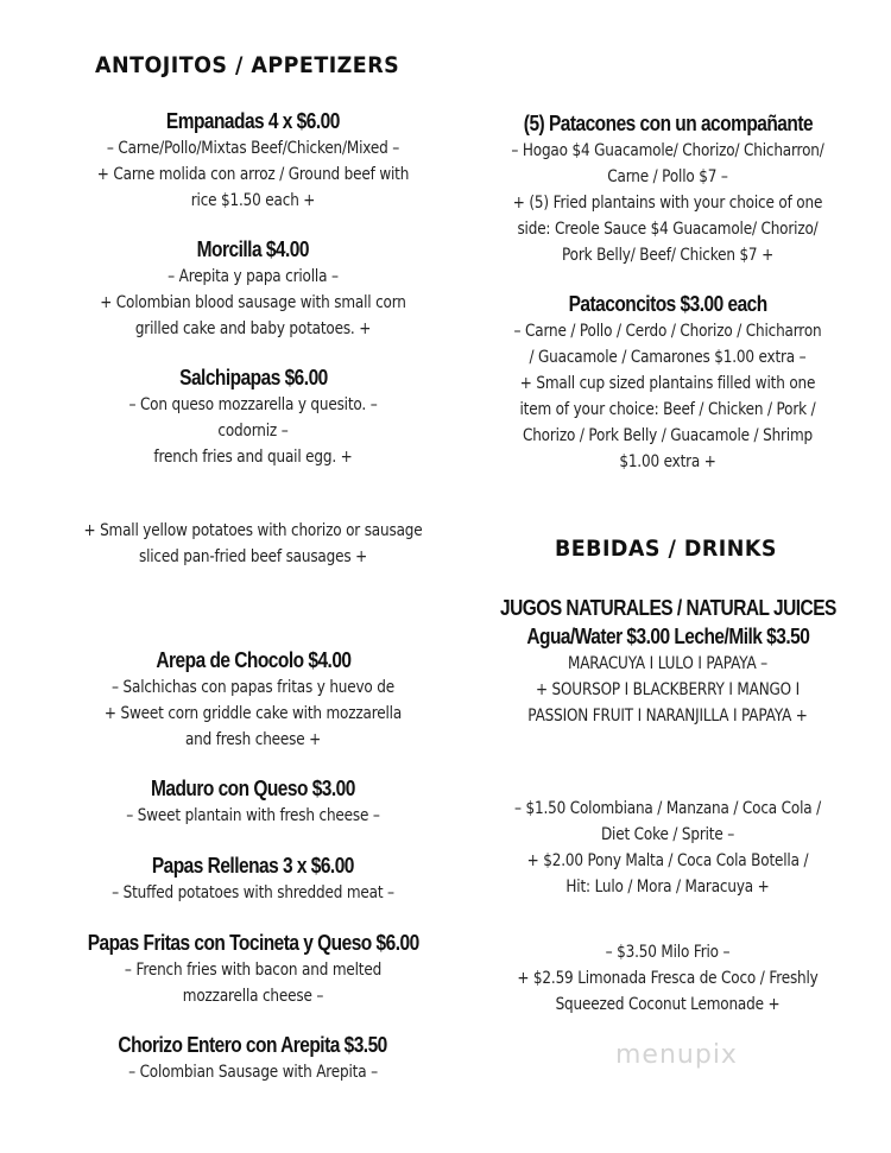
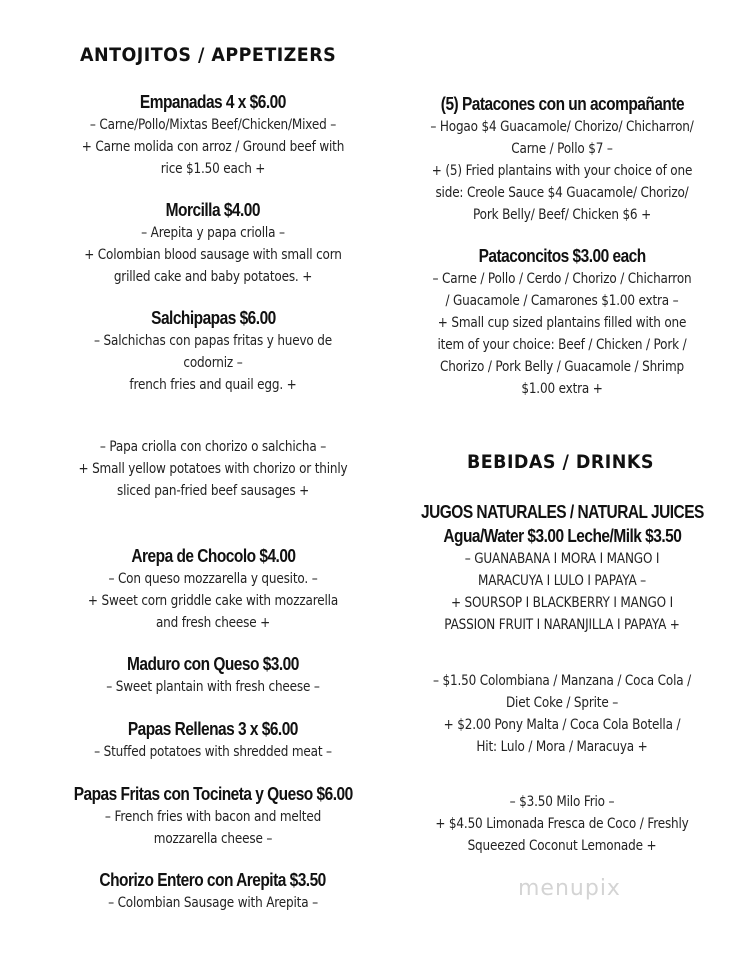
  ANTOJITOS / APPETIZERS
  Empanadas 4 x $6.00
  – Carne/Pollo/Mixtas Beef/Chicken/Mixed –
  + Carne molida con arroz / Ground beef with
  rice $1.50 each +
  Morcilla $4.00
  – Arepita y papa criolla –
  + Colombian blood sausage with small corn
  grilled cake and baby potatoes. +
  Salchipapas $6.00
- – Con queso mozzarella y quesito. –
+ – Salchichas con papas fritas y huevo de
  codorniz –
  french fries and quail egg. +
+ – Papa criolla con chorizo o salchicha –
- + Small yellow potatoes with chorizo or sausage
+ + Small yellow potatoes with chorizo or thinly
  sliced pan-fried beef sausages +
  Arepa de Chocolo $4.00
- – Salchichas con papas fritas y huevo de
+ – Con queso mozzarella y quesito. –
  + Sweet corn griddle cake with mozzarella
  and fresh cheese +
  Maduro con Queso $3.00
  – Sweet plantain with fresh cheese –
  Papas Rellenas 3 x $6.00
  – Stuffed potatoes with shredded meat –
  Papas Fritas con Tocineta y Queso $6.00
  – French fries with bacon and melted
  mozzarella cheese –
  Chorizo Entero con Arepita $3.50
  – Colombian Sausage with Arepita –
  (5) Patacones con un acompañante
  – Hogao $4 Guacamole/ Chorizo/ Chicharron/
  Carne / Pollo $7 –
  + (5) Fried plantains with your choice of one
  side: Creole Sauce $4 Guacamole/ Chorizo/
- Pork Belly/ Beef/ Chicken $7 +
+ Pork Belly/ Beef/ Chicken $6 +
  Pataconcitos $3.00 each
  – Carne / Pollo / Cerdo / Chorizo / Chicharron
  / Guacamole / Camarones $1.00 extra –
  + Small cup sized plantains filled with one
  item of your choice: Beef / Chicken / Pork /
  Chorizo / Pork Belly / Guacamole / Shrimp
  $1.00 extra +
  JUGOS NATURALES / NATURAL JUICES
  Agua/Water $3.00 Leche/Milk $3.50
+ – GUANABANA I MORA I MANGO I
  MARACUYA I LULO I PAPAYA –
  + SOURSOP I BLACKBERRY I MANGO I
  PASSION FRUIT I NARANJILLA I PAPAYA +
  – $1.50 Colombiana / Manzana / Coca Cola /
  Diet Coke / Sprite –
  + $2.00 Pony Malta / Coca Cola Botella /
  Hit: Lulo / Mora / Maracuya +
  – $3.50 Milo Frio –
- + $2.59 Limonada Fresca de Coco / Freshly
+ + $4.50 Limonada Fresca de Coco / Freshly
  Squeezed Coconut Lemonade +
  BEBIDAS / DRINKS
  menupix
